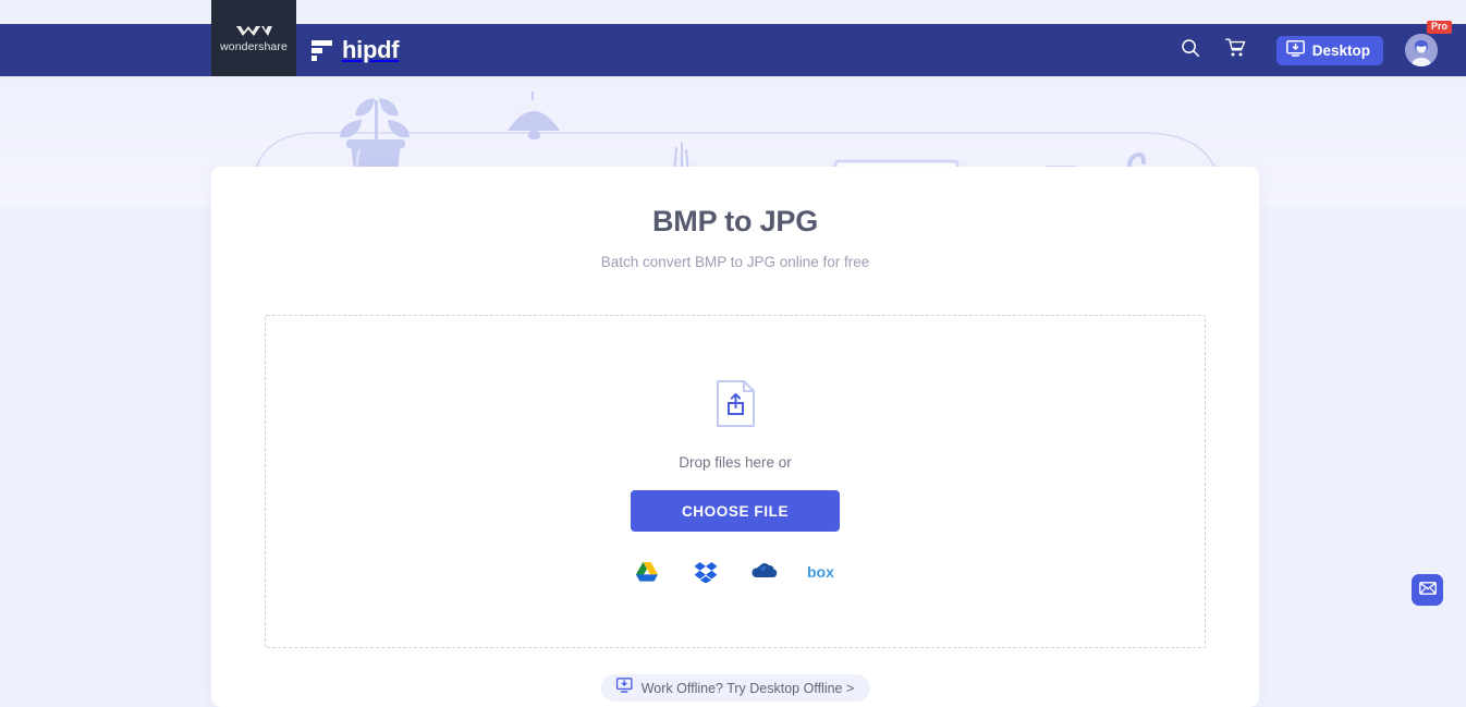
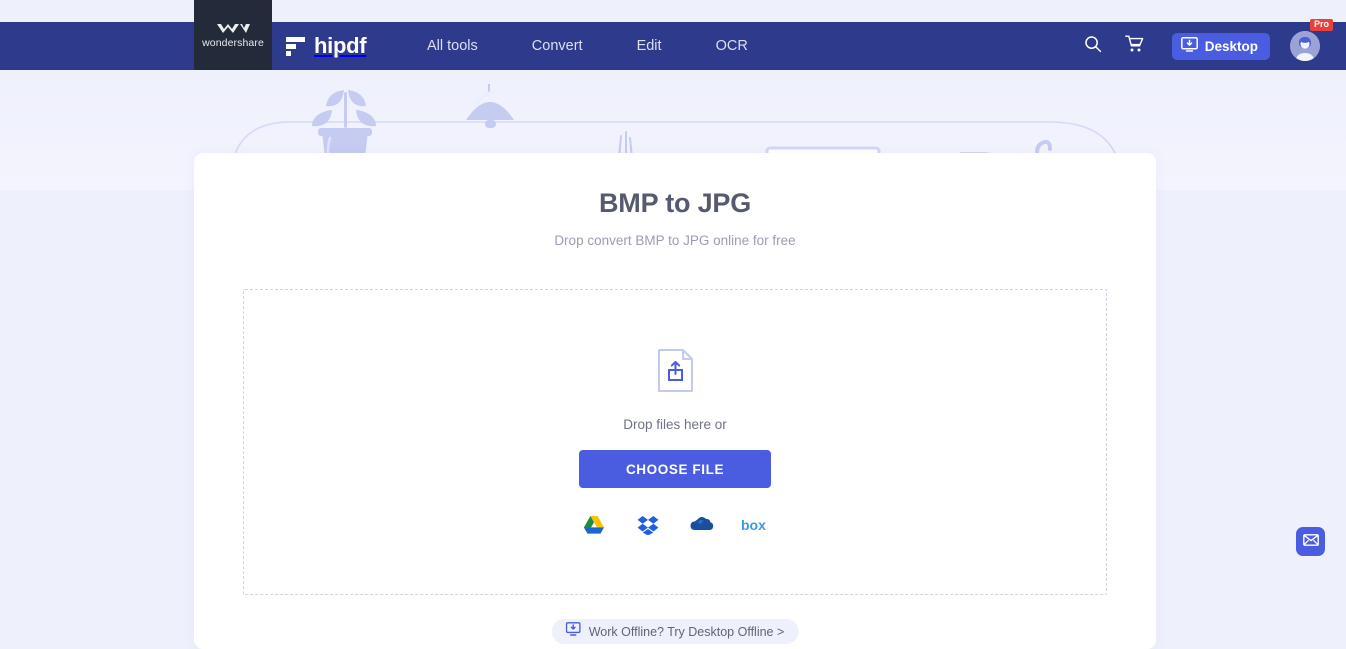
  wondershare
  hipdf
+ All tools
+ Convert
+ Edit
+ OCR
  Desktop
  Pro
  BMP to JPG
- Batch convert BMP to JPG online for free
+ Drop convert BMP to JPG online for free
  Drop files here or
  CHOOSE FILE
  box
  Work Offline? Try Desktop Offline >
